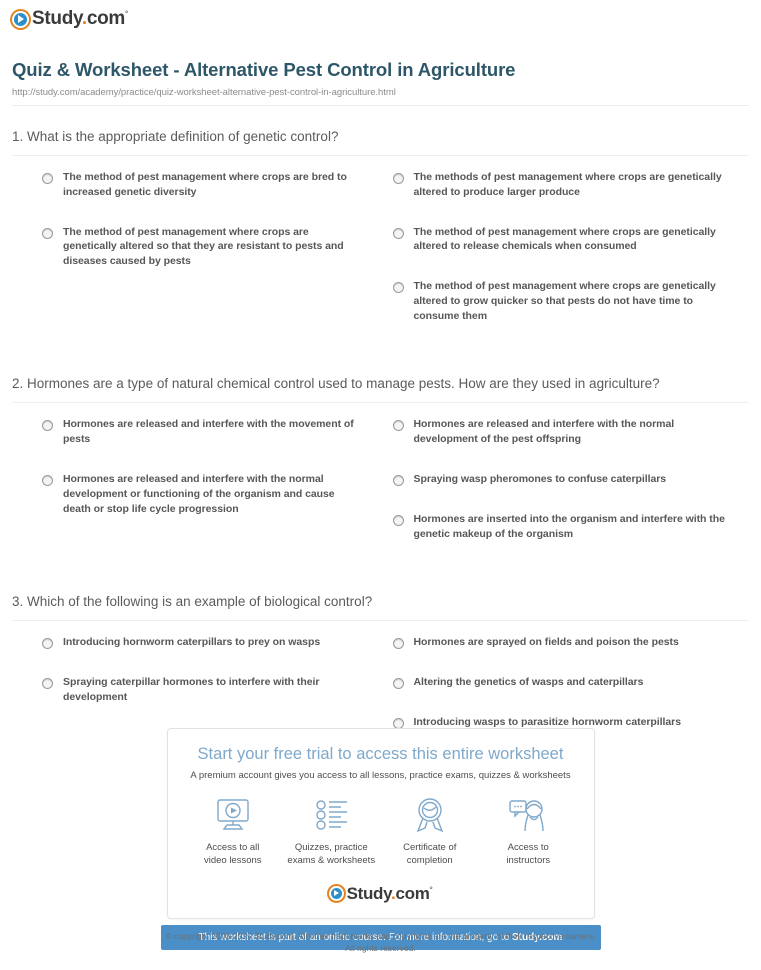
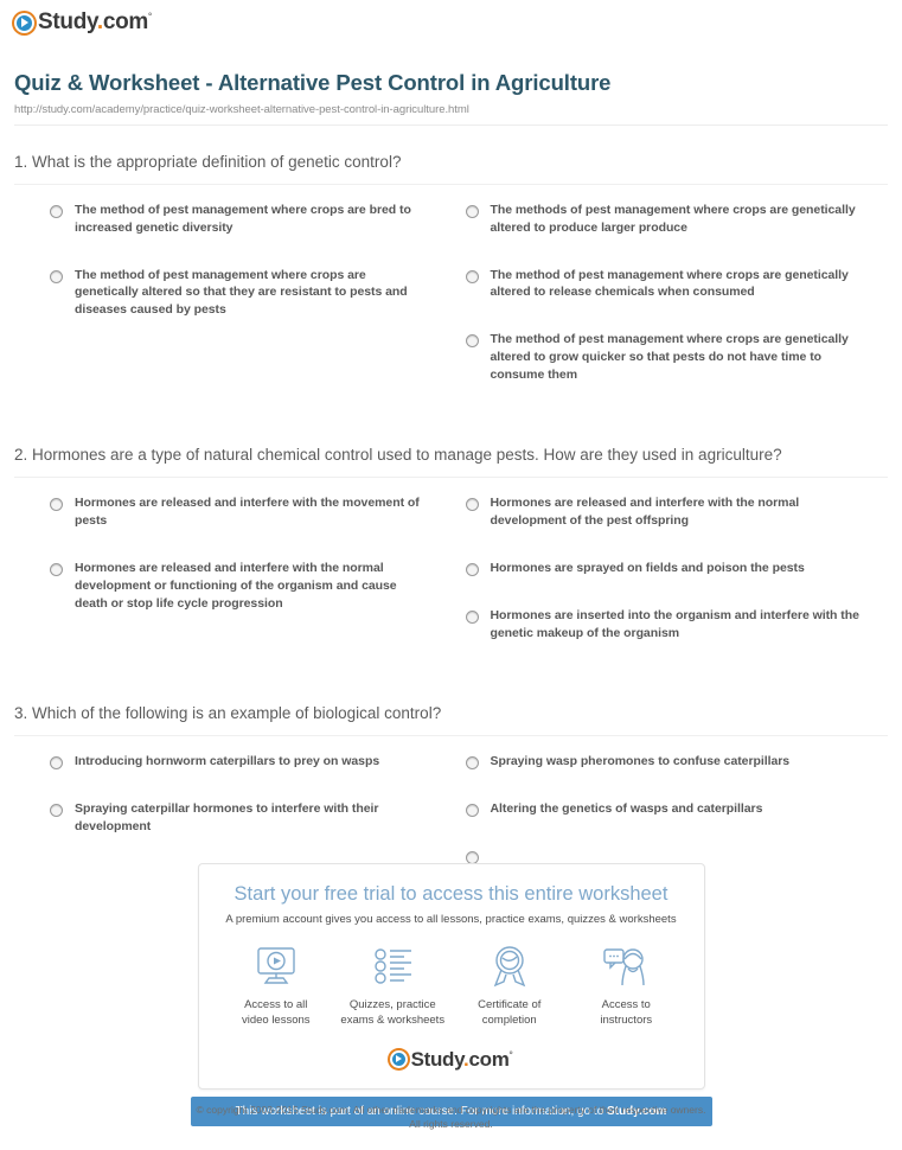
  Study.com°
  Quiz & Worksheet - Alternative Pest Control in Agriculture
  http://study.com/academy/practice/quiz-worksheet-alternative-pest-control-in-agriculture.html
  1. What is the appropriate definition of genetic control?
  The method of pest management where crops are bred to increased genetic diversity
  The method of pest management where crops are genetically altered so that they are resistant to pests and diseases caused by pests
  The methods of pest management where crops are genetically altered to produce larger produce
  The method of pest management where crops are genetically altered to release chemicals when consumed
  The method of pest management where crops are genetically altered to grow quicker so that pests do not have time to consume them
  2. Hormones are a type of natural chemical control used to manage pests. How are they used in agriculture?
  Hormones are released and interfere with the movement of pests
  Hormones are released and interfere with the normal development or functioning of the organism and cause death or stop life cycle progression
  Hormones are released and interfere with the normal development of the pest offspring
- Spraying wasp pheromones to confuse caterpillars
+ Hormones are sprayed on fields and poison the pests
  Hormones are inserted into the organism and interfere with the genetic makeup of the organism
  3. Which of the following is an example of biological control?
  Introducing hornworm caterpillars to prey on wasps
  Spraying caterpillar hormones to interfere with their development
- Hormones are sprayed on fields and poison the pests
+ Spraying wasp pheromones to confuse caterpillars
  Altering the genetics of wasps and caterpillars
- Introducing wasps to parasitize hornworm caterpillars
  Start your free trial to access this entire worksheet
  A premium account gives you access to all lessons, practice exams, quizzes & worksheets
  Access to all
  video lessons
  Quizzes, practice
  exams & worksheets
  Certificate of
  completion
  Access to
  instructors
  Study.com°
  This worksheet is part of an online course. For more information, go to Study.com
  © copyright 2003-2015 Study.com. All other trademarks and copyrights are the property of their respective owners.
  All rights reserved.
